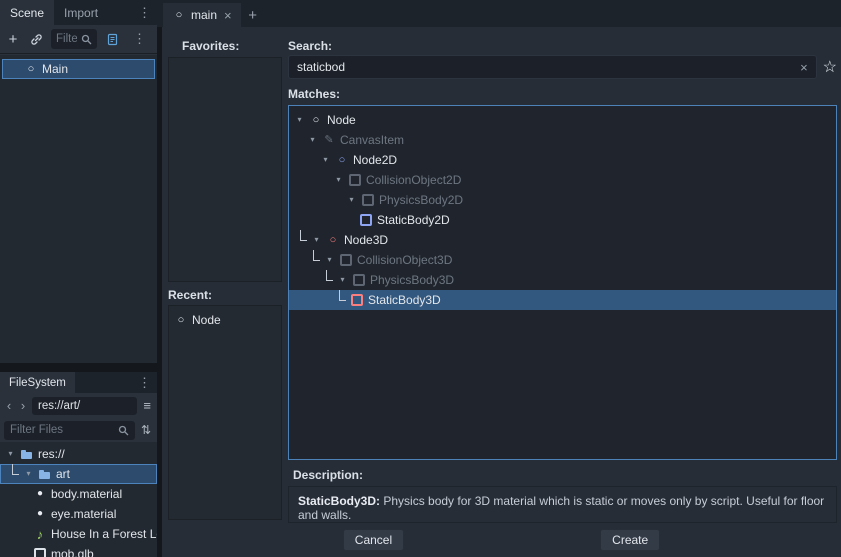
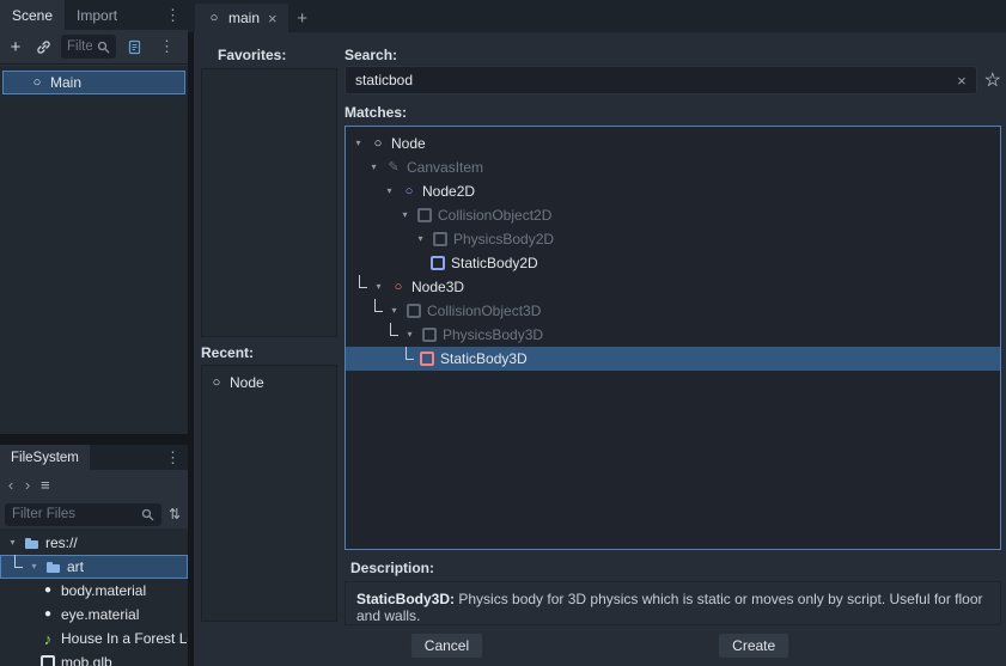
  Scene
  Import
  Filte
  Main
  FileSystem
- res://art/
  Filter Files
  res://
  art
  body.material
  eye.material
  House In a Forest L
  mob.glb
  main
  Favorites:
  Recent:
  Node
  Search:
  staticbod
  Matches:
  Node
  CanvasItem
  Node2D
  CollisionObject2D
  PhysicsBody2D
  StaticBody2D
  Node3D
  CollisionObject3D
  PhysicsBody3D
  StaticBody3D
  Description:
- StaticBody3D: Physics body for 3D material which is static or moves only by script. Useful for floor and walls.
+ StaticBody3D: Physics body for 3D physics which is static or moves only by script. Useful for floor and walls.
  Cancel
  Create
